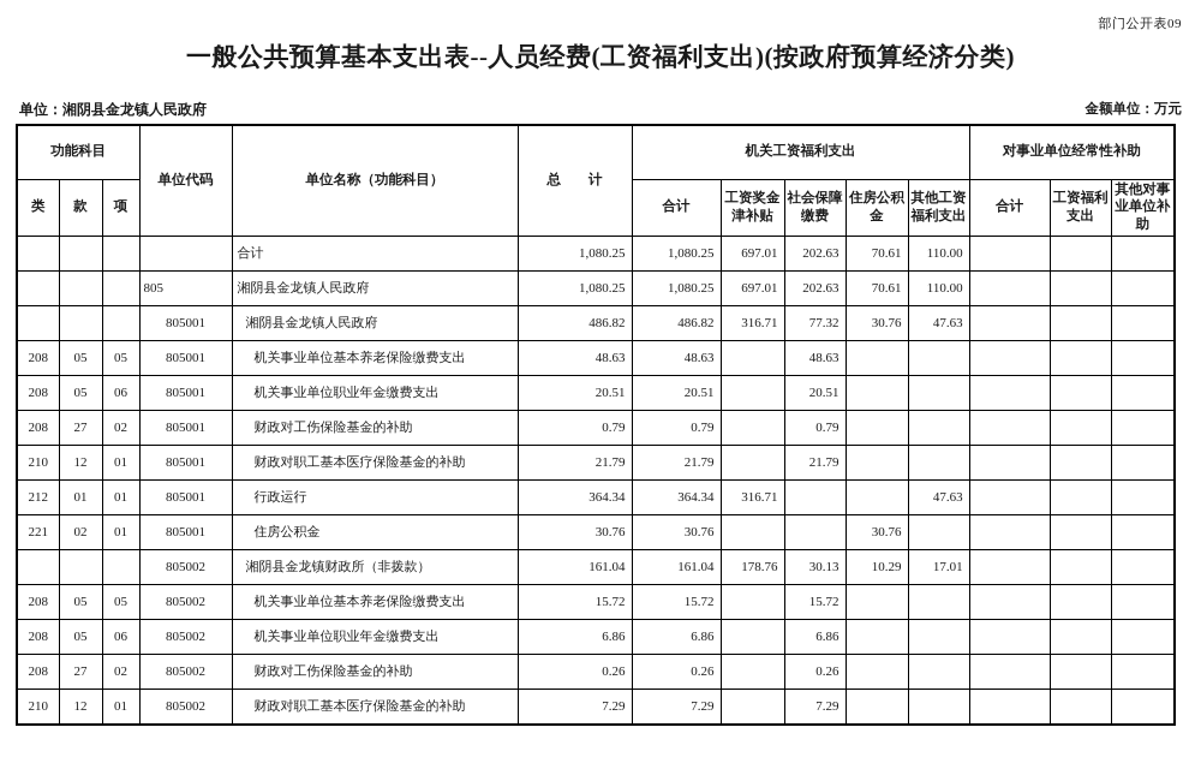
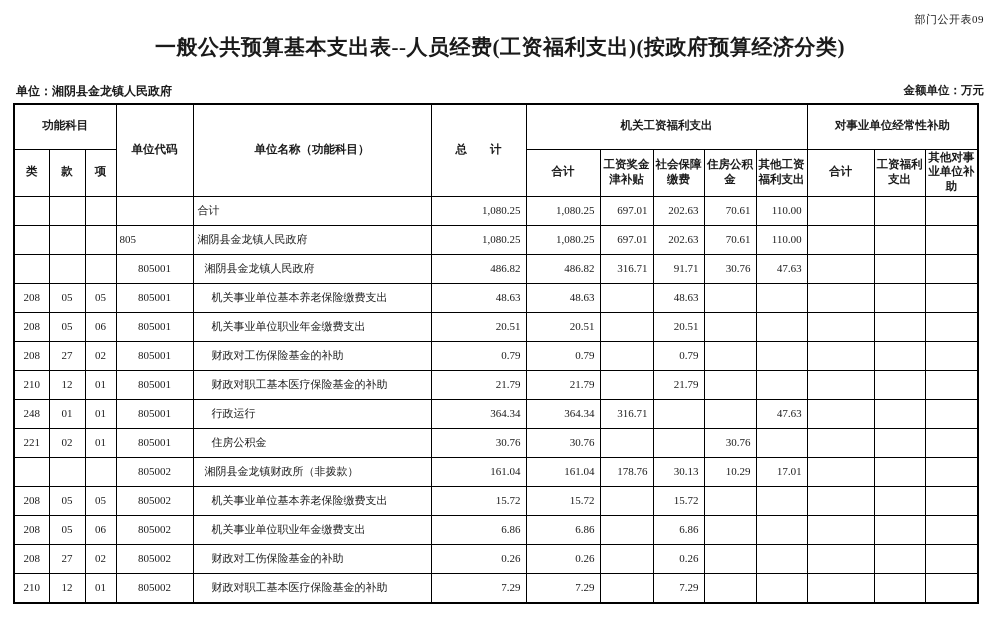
  部门公开表09
  一般公共预算基本支出表--人员经费(工资福利支出)(按政府预算经济分类)
  单位：湘阴县金龙镇人民政府
  金额单位：万元
  功能科目	单位代码	单位名称（功能科目）	总 计	机关工资福利支出	对事业单位经常性补助
  类	款	项	合计	工资奖金津补贴	社会保障缴费	住房公积金	其他工资福利支出	合计	工资福利支出	其他对事业单位补助
  				合计	1,080.25	1,080.25	697.01	202.63	70.61	110.00
  			805	湘阴县金龙镇人民政府	1,080.25	1,080.25	697.01	202.63	70.61	110.00
- 			805001	湘阴县金龙镇人民政府	486.82	486.82	316.71	77.32	30.76	47.63
+ 			805001	湘阴县金龙镇人民政府	486.82	486.82	316.71	91.71	30.76	47.63
  208	05	05	805001	机关事业单位基本养老保险缴费支出	48.63	48.63		48.63
  208	05	06	805001	机关事业单位职业年金缴费支出	20.51	20.51		20.51
  208	27	02	805001	财政对工伤保险基金的补助	0.79	0.79		0.79
  210	12	01	805001	财政对职工基本医疗保险基金的补助	21.79	21.79		21.79
- 212	01	01	805001	行政运行	364.34	364.34	316.71			47.63
+ 248	01	01	805001	行政运行	364.34	364.34	316.71			47.63
  221	02	01	805001	住房公积金	30.76	30.76			30.76
  			805002	湘阴县金龙镇财政所（非拨款）	161.04	161.04	178.76	30.13	10.29	17.01
  208	05	05	805002	机关事业单位基本养老保险缴费支出	15.72	15.72		15.72
  208	05	06	805002	机关事业单位职业年金缴费支出	6.86	6.86		6.86
  208	27	02	805002	财政对工伤保险基金的补助	0.26	0.26		0.26
  210	12	01	805002	财政对职工基本医疗保险基金的补助	7.29	7.29		7.29
